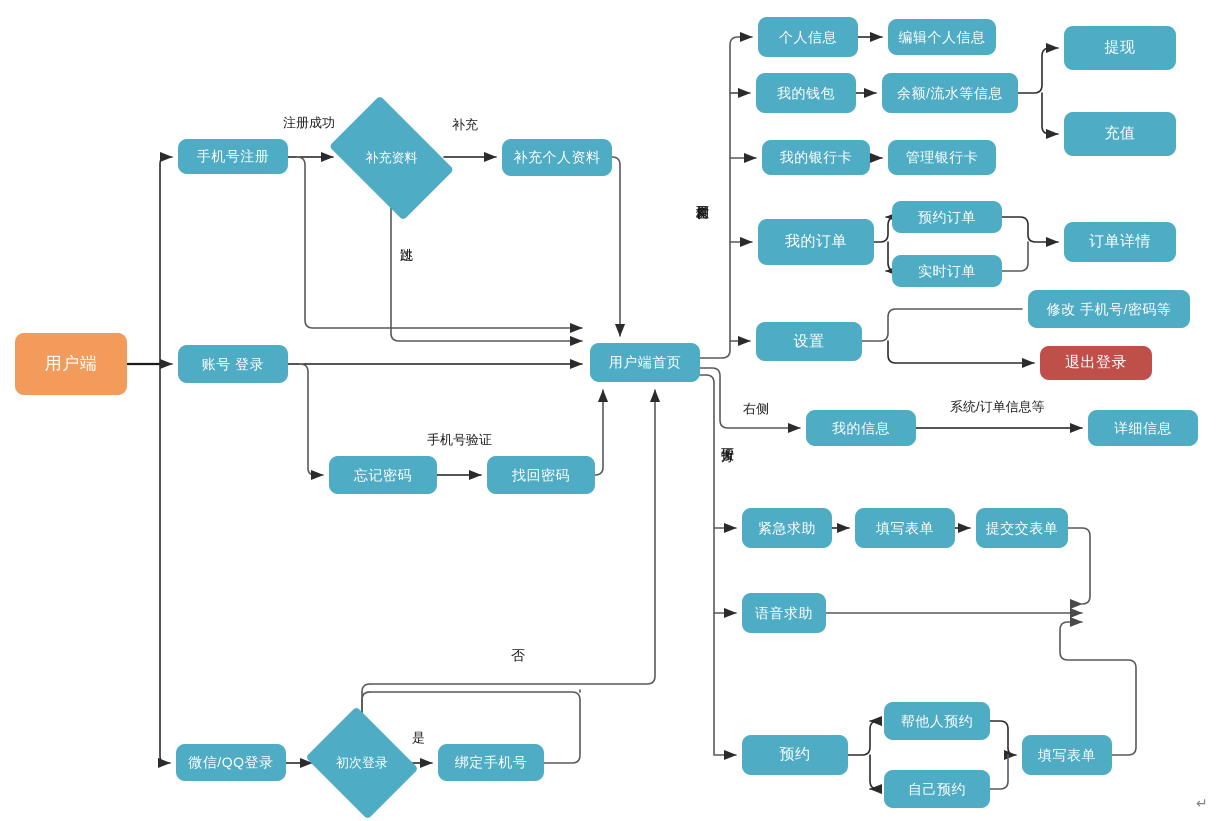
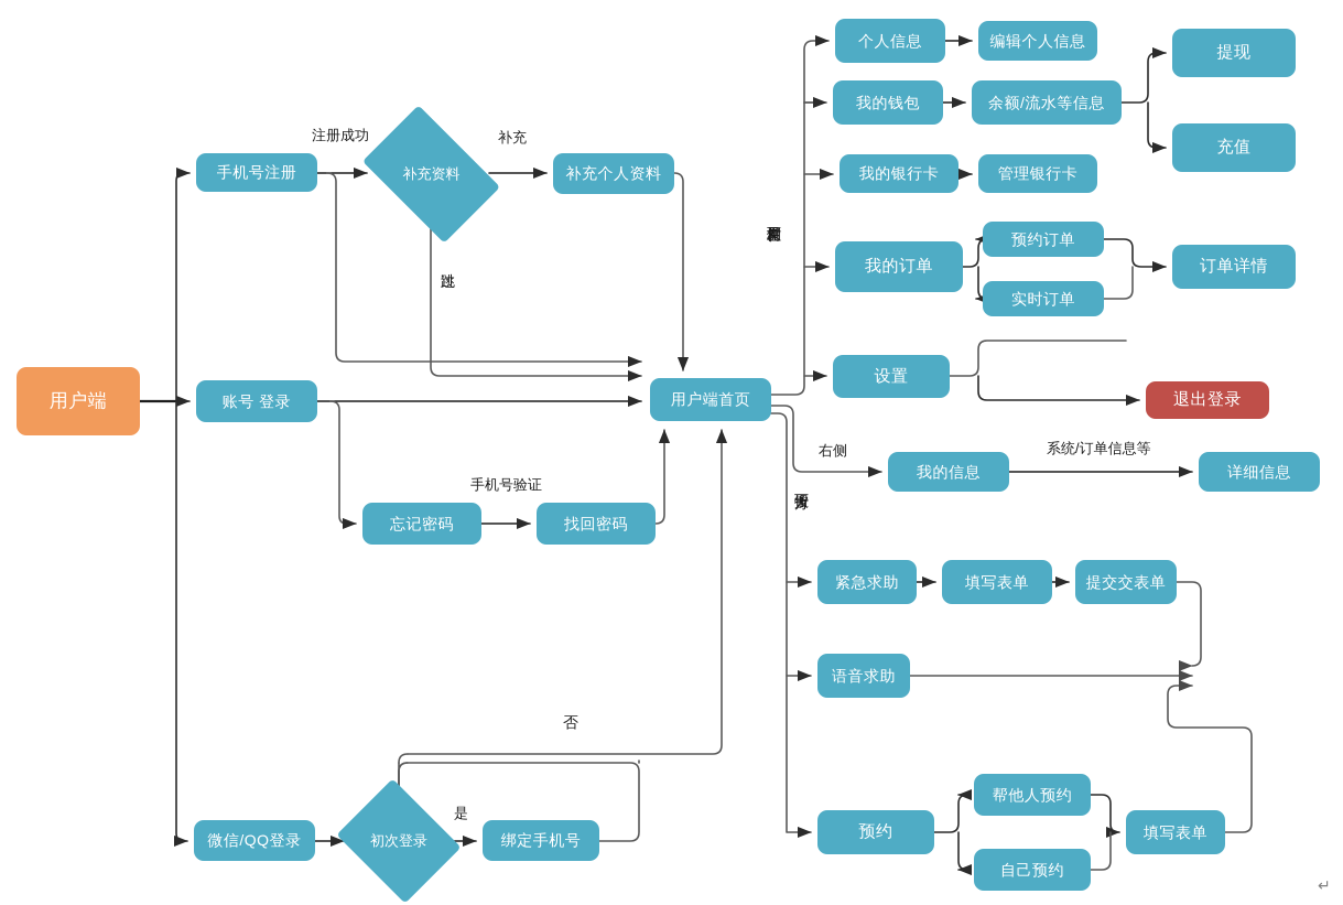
  用户端
  手机号注册
  账号 登录
  微信/QQ登录
  补充资料
  补充个人资料
  忘记密码
  找回密码
  初次登录
  绑定手机号
  用户端首页
  个人信息
  编辑个人信息
  我的钱包
  余额/流水等信息
  提现
  充值
  我的银行卡
  管理银行卡
  我的订单
  预约订单
  实时订单
  订单详情
  设置
- 修改 手机号/密码等
  退出登录
  我的信息
  详细信息
  紧急求助
  填写表单
  提交交表单
  语音求助
  预约
  帮他人预约
  自己预约
  填写表单
  注册成功
  补充
  手机号验证
  否
  是
  右侧
  系统/订单信息等
  ↵
